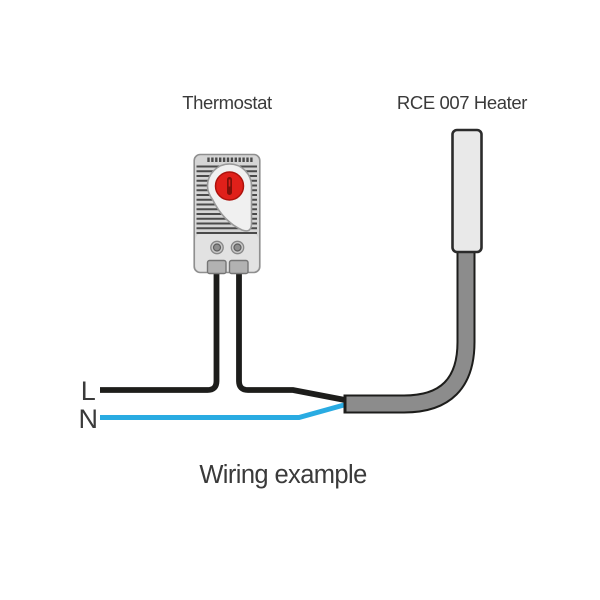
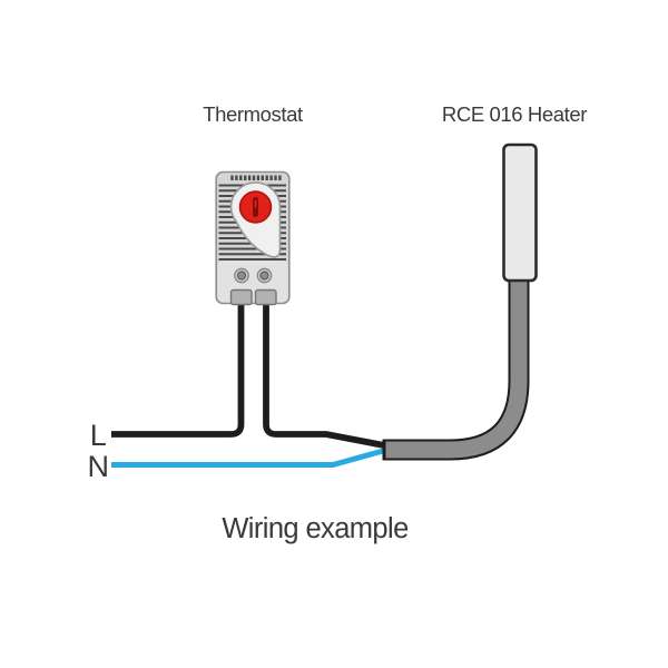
  Thermostat
- RCE 007 Heater
+ RCE 016 Heater
  L
  N
  Wiring example
